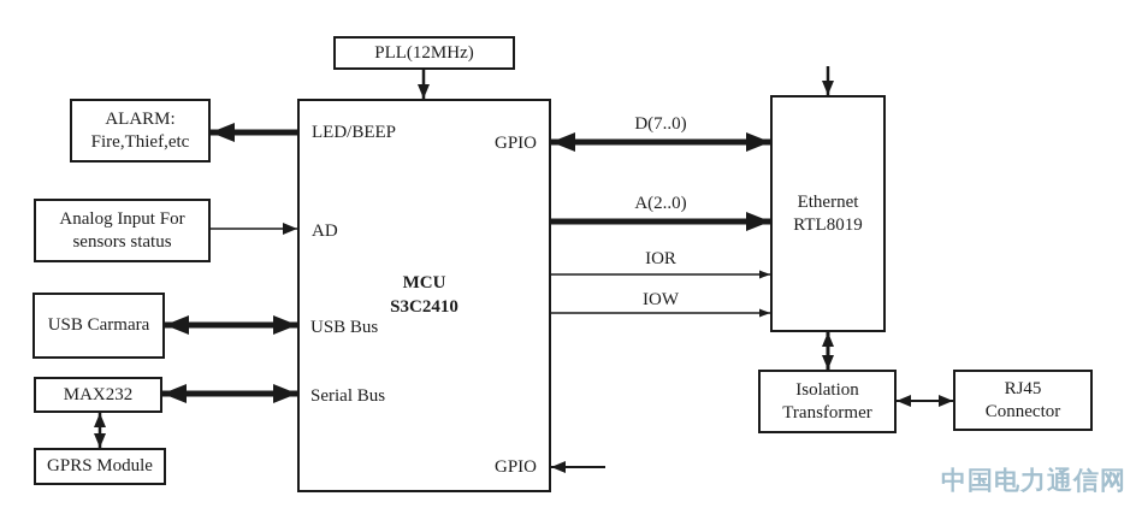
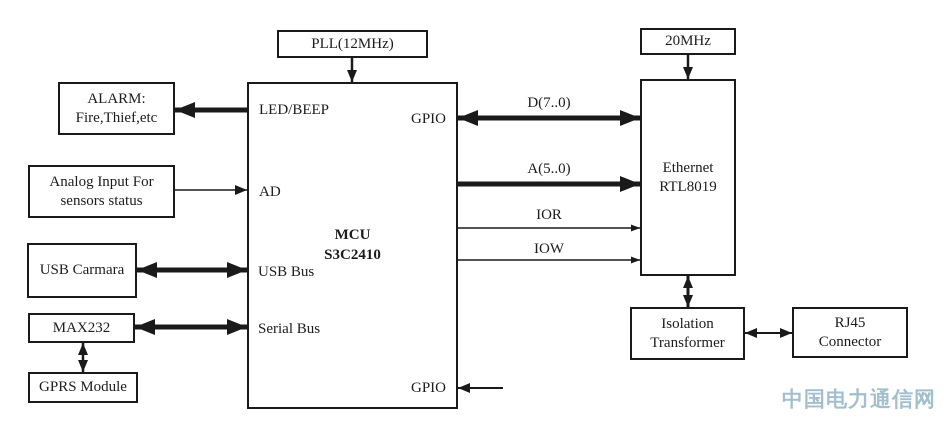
  PLL(12MHz)
+ 20MHz
  ALARM:
  Fire,Thief,etc
  Analog Input For
  sensors status
  USB Carmara
  MAX232
  GPRS Module
  MCU
  S3C2410
  LED/BEEP
  GPIO
  AD
  USB Bus
  Serial Bus
  GPIO
  Ethernet
  RTL8019
  Isolation
  Transformer
  RJ45
  Connector
  D(7..0)
- A(2..0)
+ A(5..0)
  IOR
  IOW
  中国电力通信网
